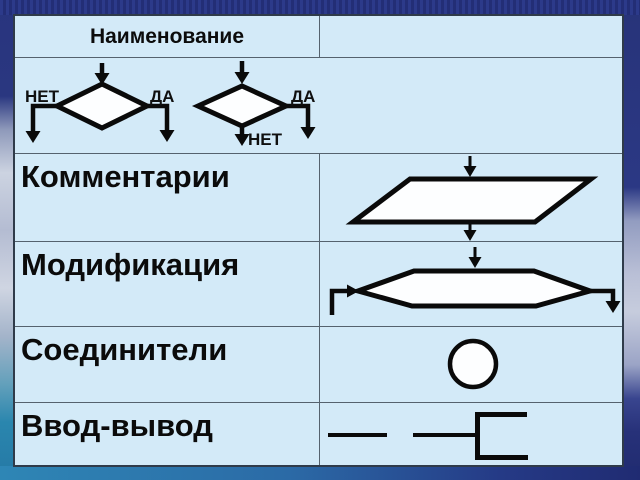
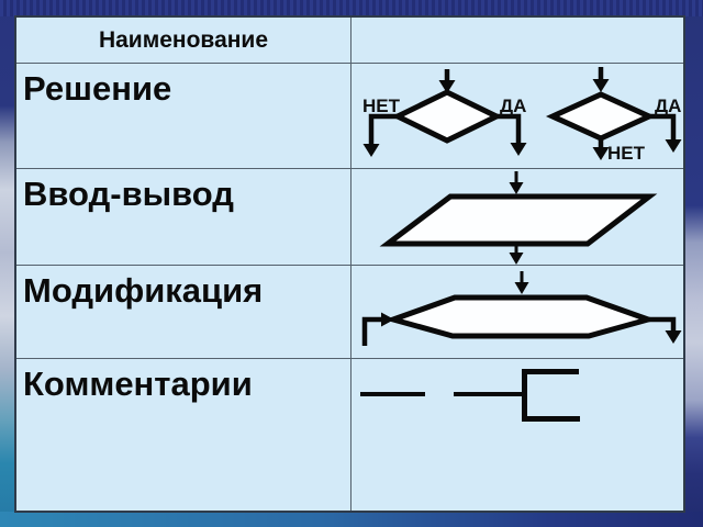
  Наименование
+ Решение
  НЕТ
  ДА
  ДА
  НЕТ
- Комментарии
+ Ввод-вывод
  Модификация
- Соединители
- Ввод-вывод
+ Комментарии
